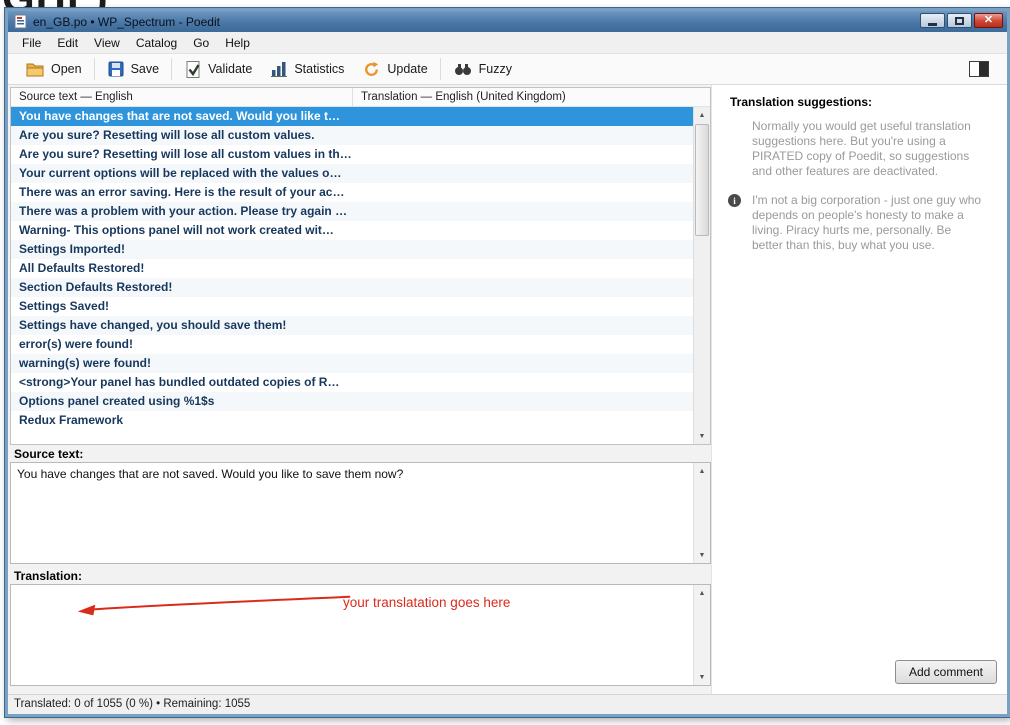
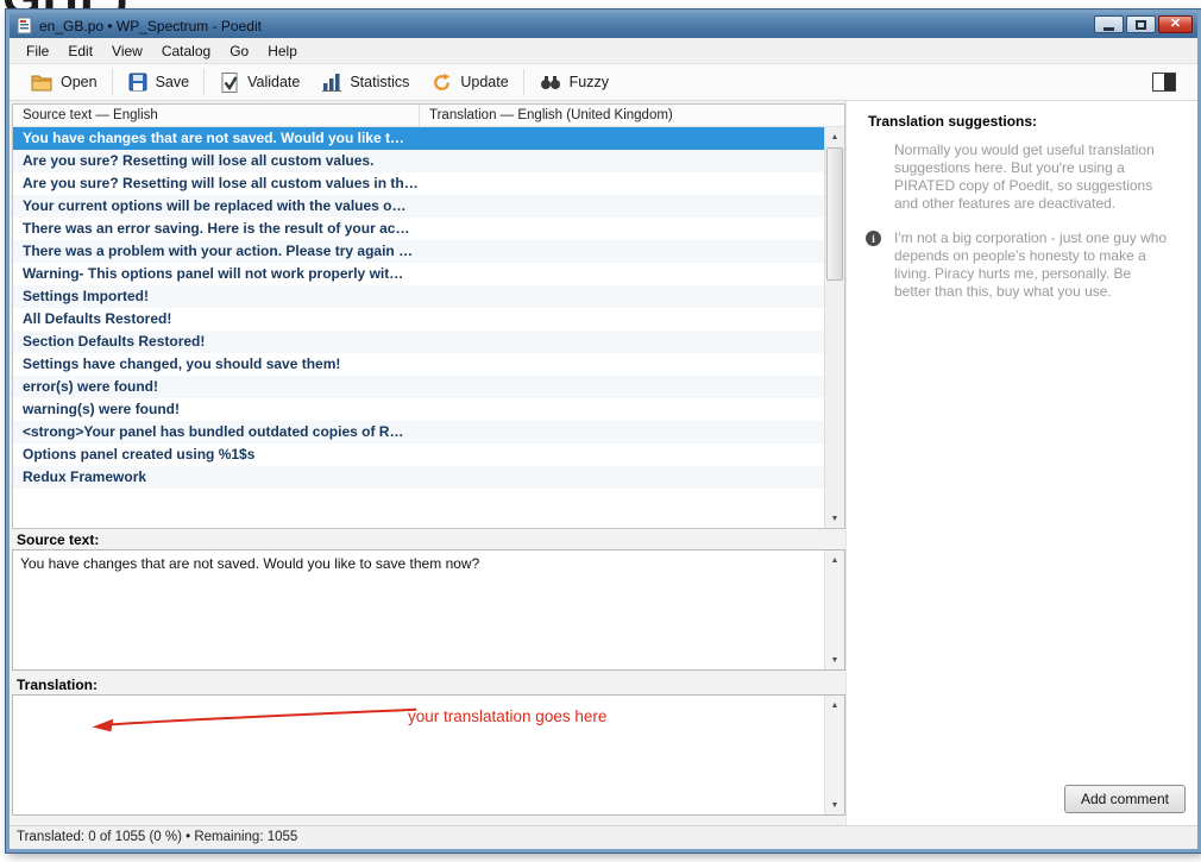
  en_GB.po • WP_Spectrum - Poedit
  ✕
  File
  Edit
  View
  Catalog
  Go
  Help
  Open
  Save
  Validate
  Statistics
  Update
  Fuzzy
  Source text — English
  Translation — English (United Kingdom)
  You have changes that are not saved. Would you like t…
  Are you sure? Resetting will lose all custom values.
  Are you sure? Resetting will lose all custom values in th…
  Your current options will be replaced with the values o…
  There was an error saving. Here is the result of your ac…
  There was a problem with your action. Please try again …
- Warning- This options panel will not work created wit…
+ Warning- This options panel will not work properly wit…
  Settings Imported!
  All Defaults Restored!
  Section Defaults Restored!
- Settings Saved!
  Settings have changed, you should save them!
  error(s) were found!
  warning(s) were found!
  <strong>Your panel has bundled outdated copies of R…
  Options panel created using %1$s
  Redux Framework
  Source text:
  You have changes that are not saved. Would you like to save them now?
  Translation:
  your translatation goes here
  Translation suggestions:
  Normally you would get useful translation suggestions here. But you're using a PIRATED copy of Poedit, so suggestions and other features are deactivated.
  i
  I'm not a big corporation - just one guy who depends on people's honesty to make a living. Piracy hurts me, personally. Be better than this, buy what you use.
  Add comment
  Translated: 0 of 1055 (0 %) • Remaining: 1055
